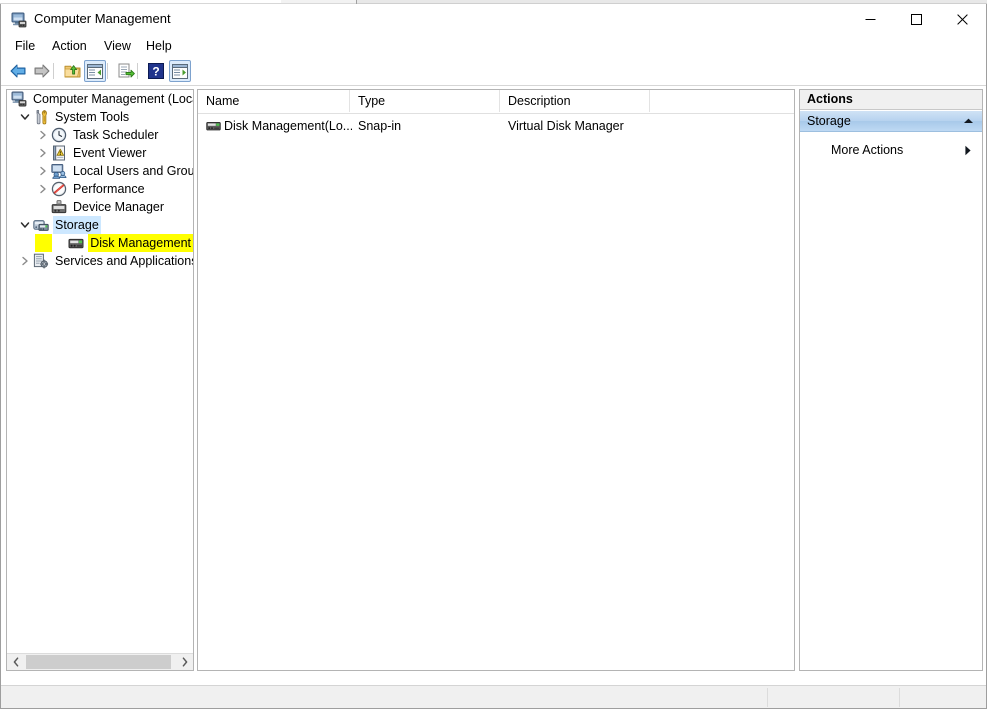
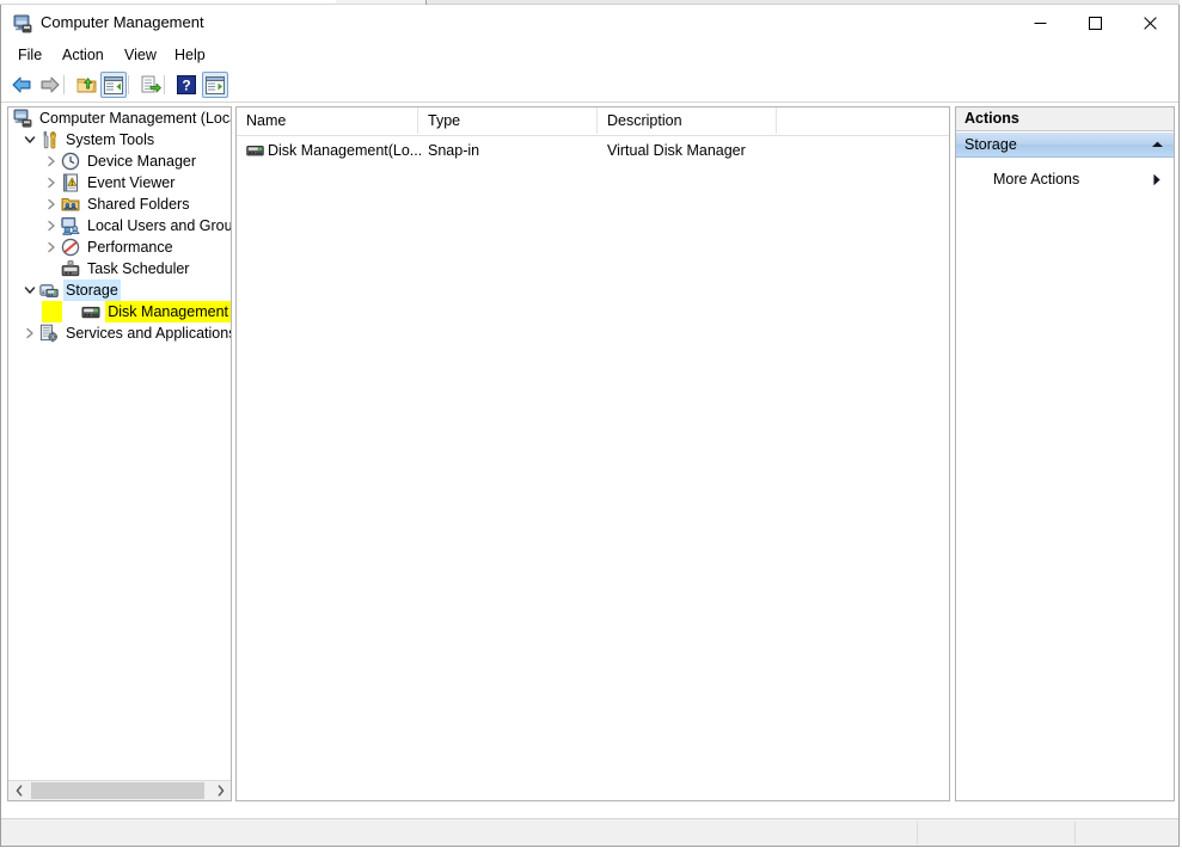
  Computer Management
  File
  Action
  View
  Help
  ?
  Computer Management (Loc
  System Tools
- Task Scheduler
+ Device Manager
  Event Viewer
+ Shared Folders
  Local Users and Grou
  Performance
- Device Manager
+ Task Scheduler
  Storage
  Disk Management
  Services and Application
  Name
  Type
  Description
  Disk Management(Lo...
  Snap-in
  Virtual Disk Manager
  Actions
  Storage
  More Actions
